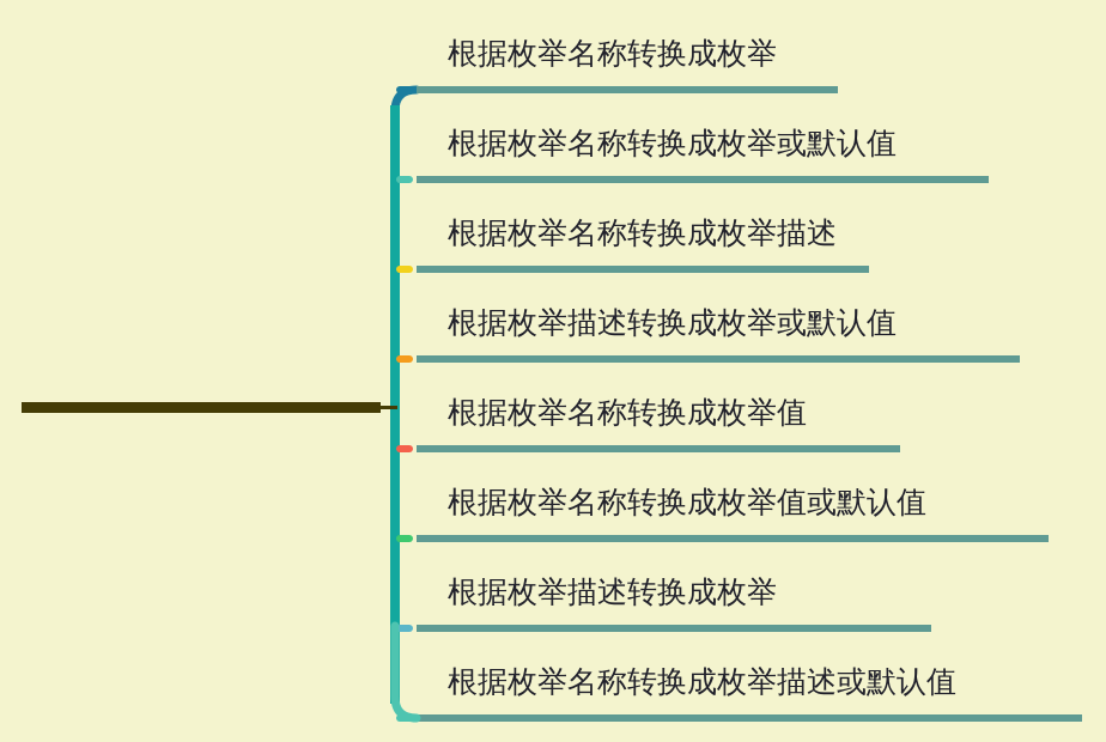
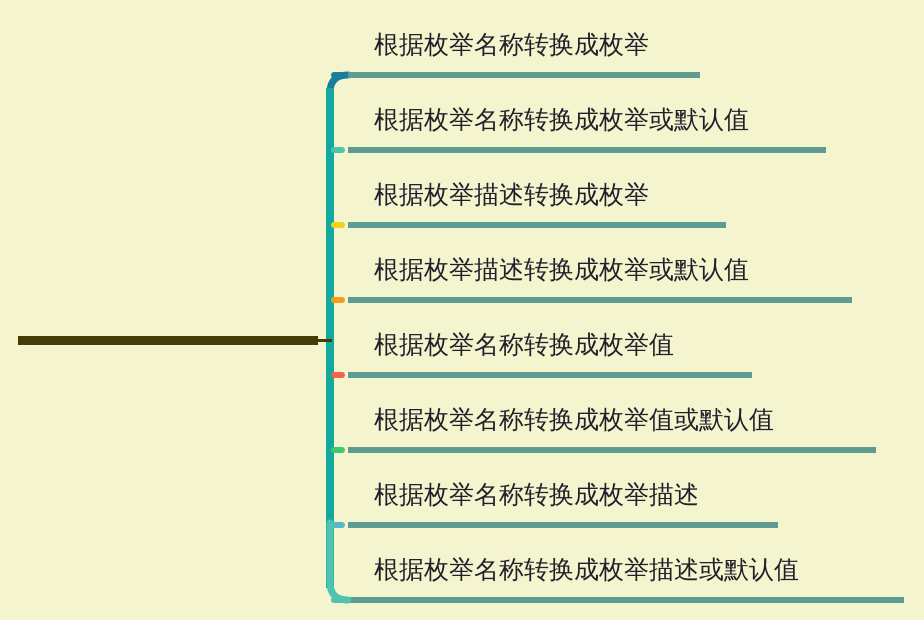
  根据枚举名称转换成枚举
  根据枚举名称转换成枚举或默认值
- 根据枚举名称转换成枚举描述
+ 根据枚举描述转换成枚举
  根据枚举描述转换成枚举或默认值
  根据枚举名称转换成枚举值
  根据枚举名称转换成枚举值或默认值
- 根据枚举描述转换成枚举
+ 根据枚举名称转换成枚举描述
  根据枚举名称转换成枚举描述或默认值
